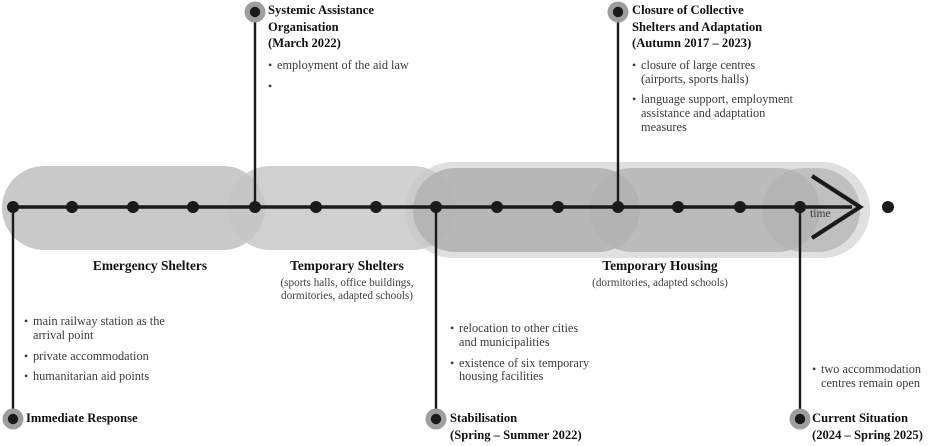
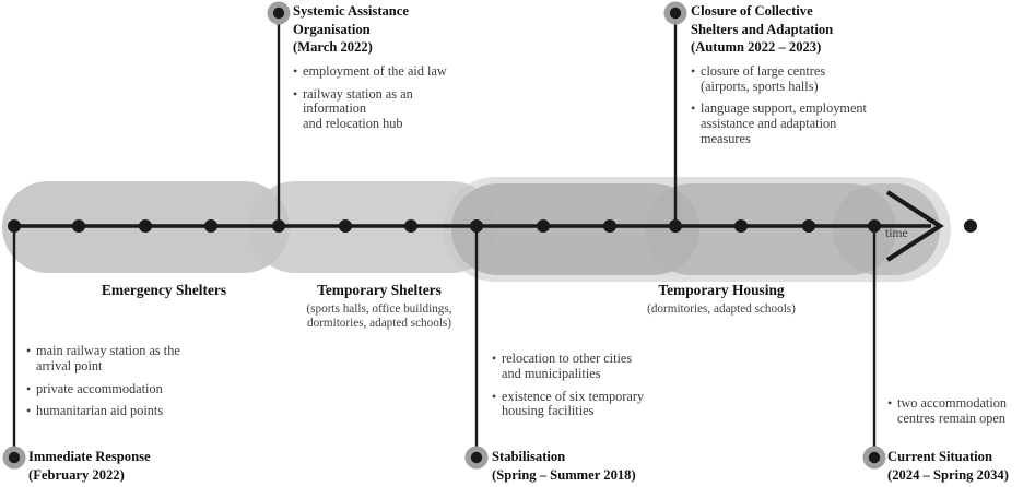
  time
  Systemic Assistance
  Organisation
  (March 2022)
  •
  employment of the aid law
  •
+ railway station as an
+ information
+ and relocation hub
  Closure of Collective
  Shelters and Adaptation
- (Autumn 2017 – 2023)
+ (Autumn 2022 – 2023)
  •
  closure of large centres
  (airports, sports halls)
  •
  language support, employment
  assistance and adaptation
  measures
  Emergency Shelters
  Temporary Shelters
  (sports halls, office buildings,
  dormitories, adapted schools)
  Temporary Housing
  (dormitories, adapted schools)
  •
  main railway station as the
  arrival point
  •
  private accommodation
  •
  humanitarian aid points
  Immediate Response
+ (February 2022)
  •
  relocation to other cities
  and municipalities
  •
  existence of six temporary
  housing facilities
  Stabilisation
- (Spring – Summer 2022)
+ (Spring – Summer 2018)
  •
  two accommodation
  centres remain open
  Current Situation
- (2024 – Spring 2025)
+ (2024 – Spring 2034)
